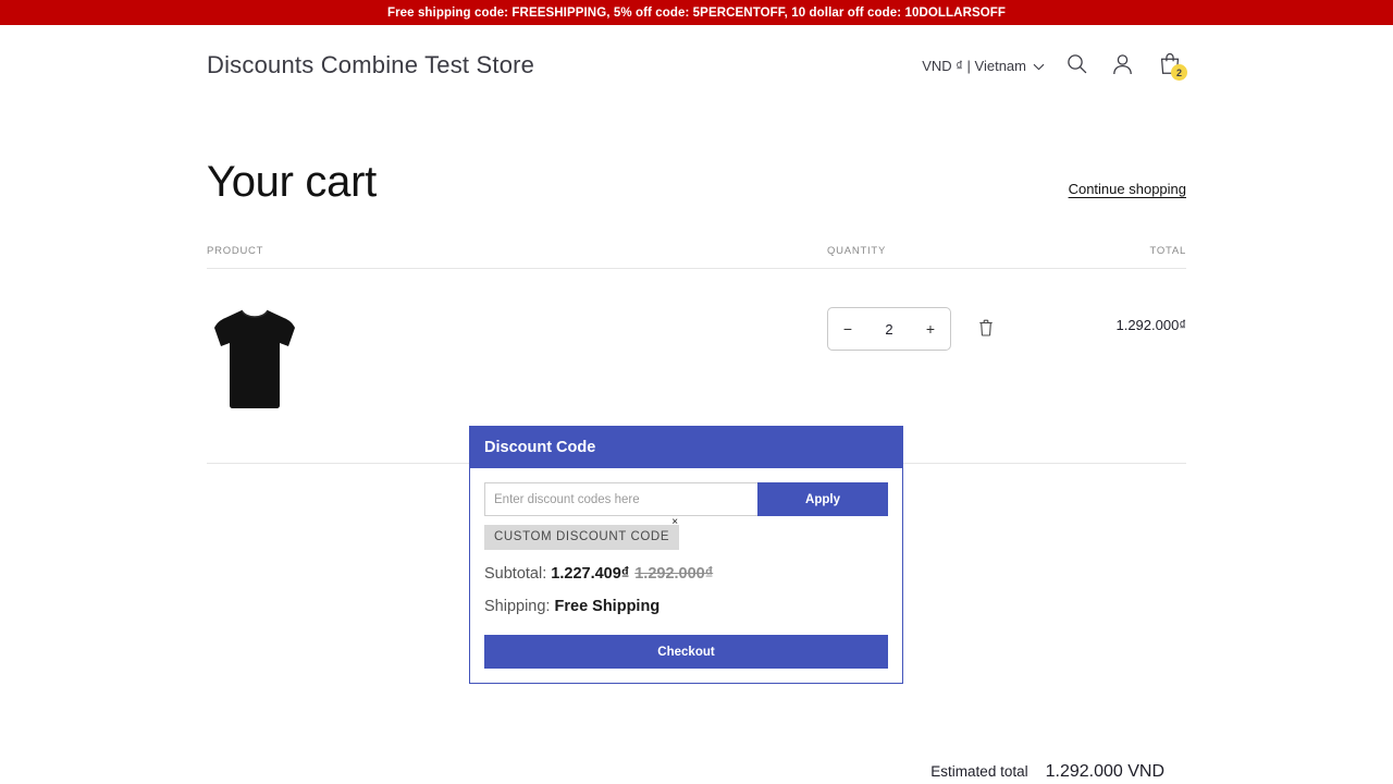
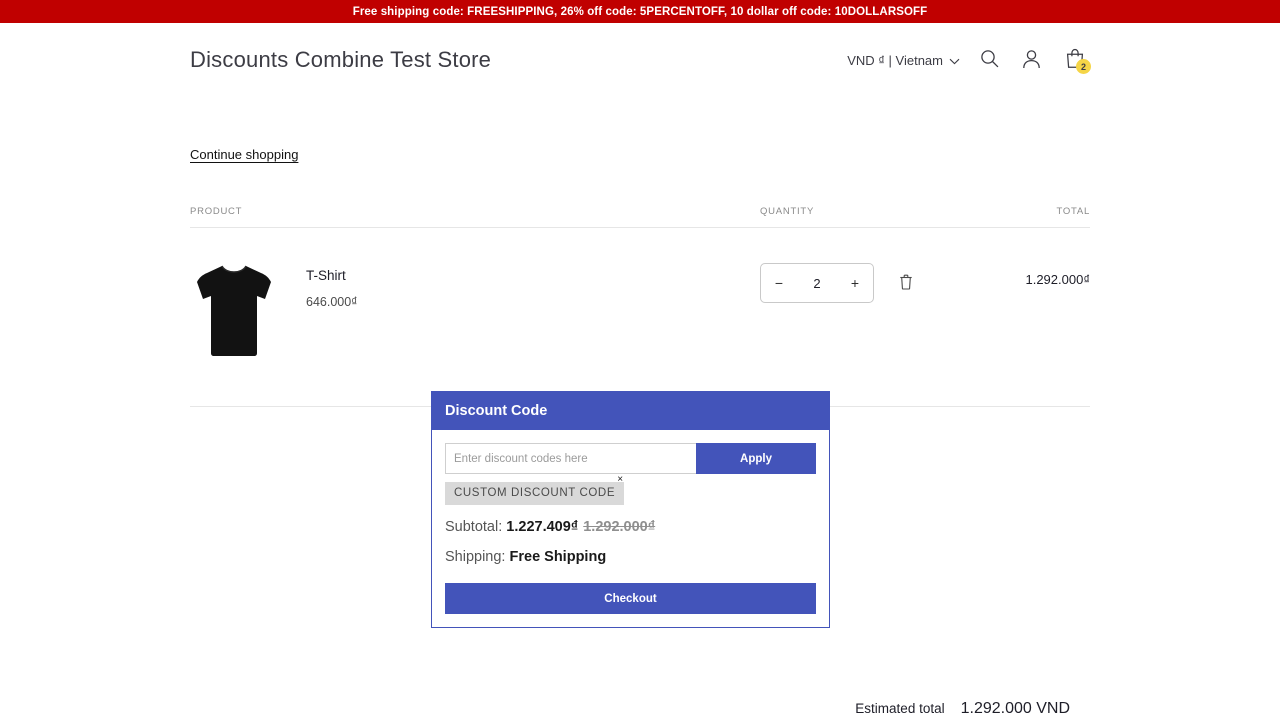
- Free shipping code: FREESHIPPING, 5% off code: 5PERCENTOFF, 10 dollar off code: 10DOLLARSOFF
+ Free shipping code: FREESHIPPING, 26% off code: 5PERCENTOFF, 10 dollar off code: 10DOLLARSOFF
  Discounts Combine Test Store
  VND ₫ | Vietnam
  2
- Your cart
  Continue shopping
  PRODUCT
  QUANTITY
  TOTAL
+ T-Shirt
+ 646.000₫
  −
  2
  +
  1.292.000₫
  Discount Code
  Enter discount codes here
  Apply
  CUSTOM DISCOUNT CODE
  ×
  Subtotal: 1.227.409₫ 1.292.000₫
  Shipping: Free Shipping
  Checkout
  Estimated total
  1.292.000 VND
